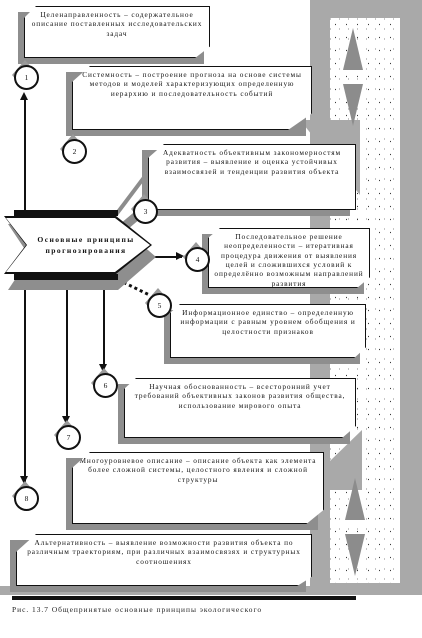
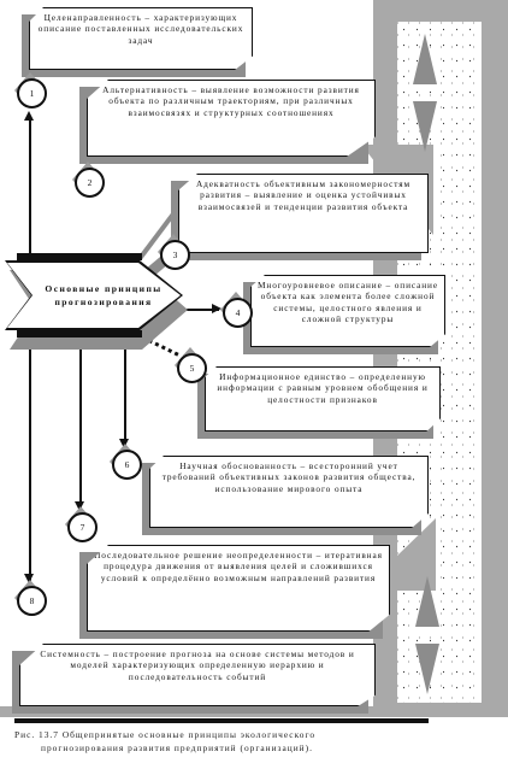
  Основные принципы прогнозирования
- Целенаправленность – содержательное описание поставленных исследовательских задач
+ Целенаправленность – характеризующих описание поставленных исследовательских задач
- Системность – построение прогноза на основе системы методов и моделей характеризующих определенную иерархию и последовательность событий
+ Альтернативность – выявление возможности развития объекта по различным траекториям, при различных взаимосвязях и структурных соотношениях
  Адекватность объективным закономерностям развития – выявление и оценка устойчивых взаимосвязей и тенденции развития объекта
- Последовательное решение неопределенности – итеративная процедура движения от выявления целей и сложившихся условий к определённо возможным направлений развития
+ Многоуровневое описание – описание объекта как элемента более сложной системы, целостного явления и сложной структуры
  Информационное единство – определенную информации с равным уровнем обобщения и целостности признаков
  Научная обоснованность – всесторонний учет требований объективных законов развития общества, использование мирового опыта
- Многоуровневое описание – описание объекта как элемента более сложной системы, целостного явления и сложной структуры
+ Последовательное решение неопределенности – итеративная процедура движения от выявления целей и сложившихся условий к определённо возможным направлений развития
- Альтернативность – выявление возможности развития объекта по различным траекториям, при различных взаимосвязях и структурных соотношениях
+ Системность – построение прогноза на основе системы методов и моделей характеризующих определенную иерархию и последовательность событий
  1
  2
  3
  4
  5
  6
  7
  8
  Рис. 13.7 Общепринятые основные принципы экологического
+ прогнозирования развития предприятий (организаций).
